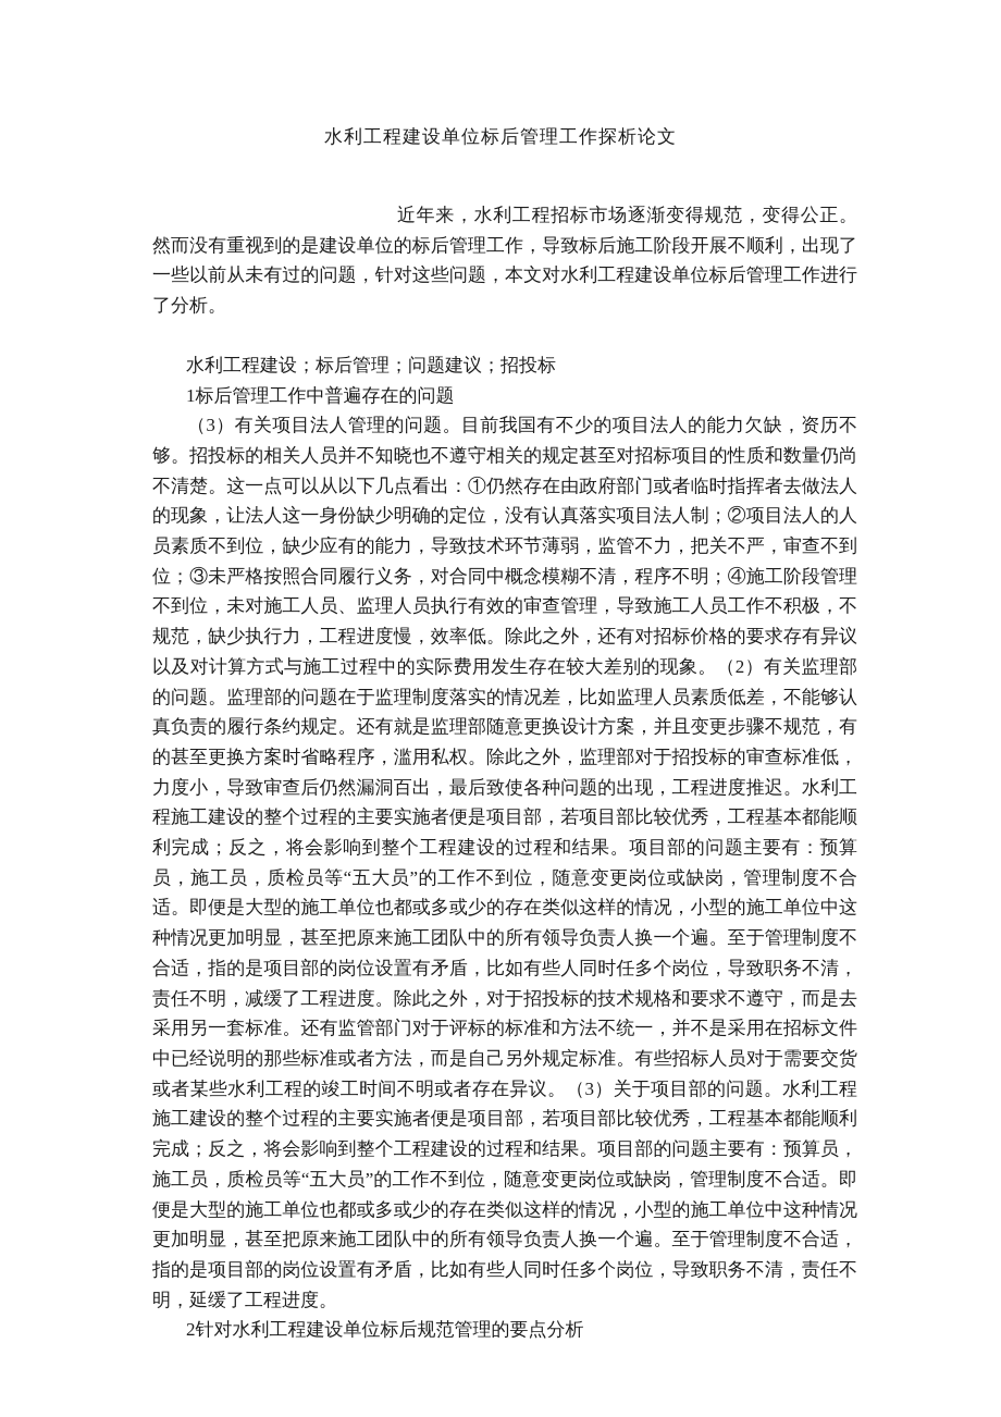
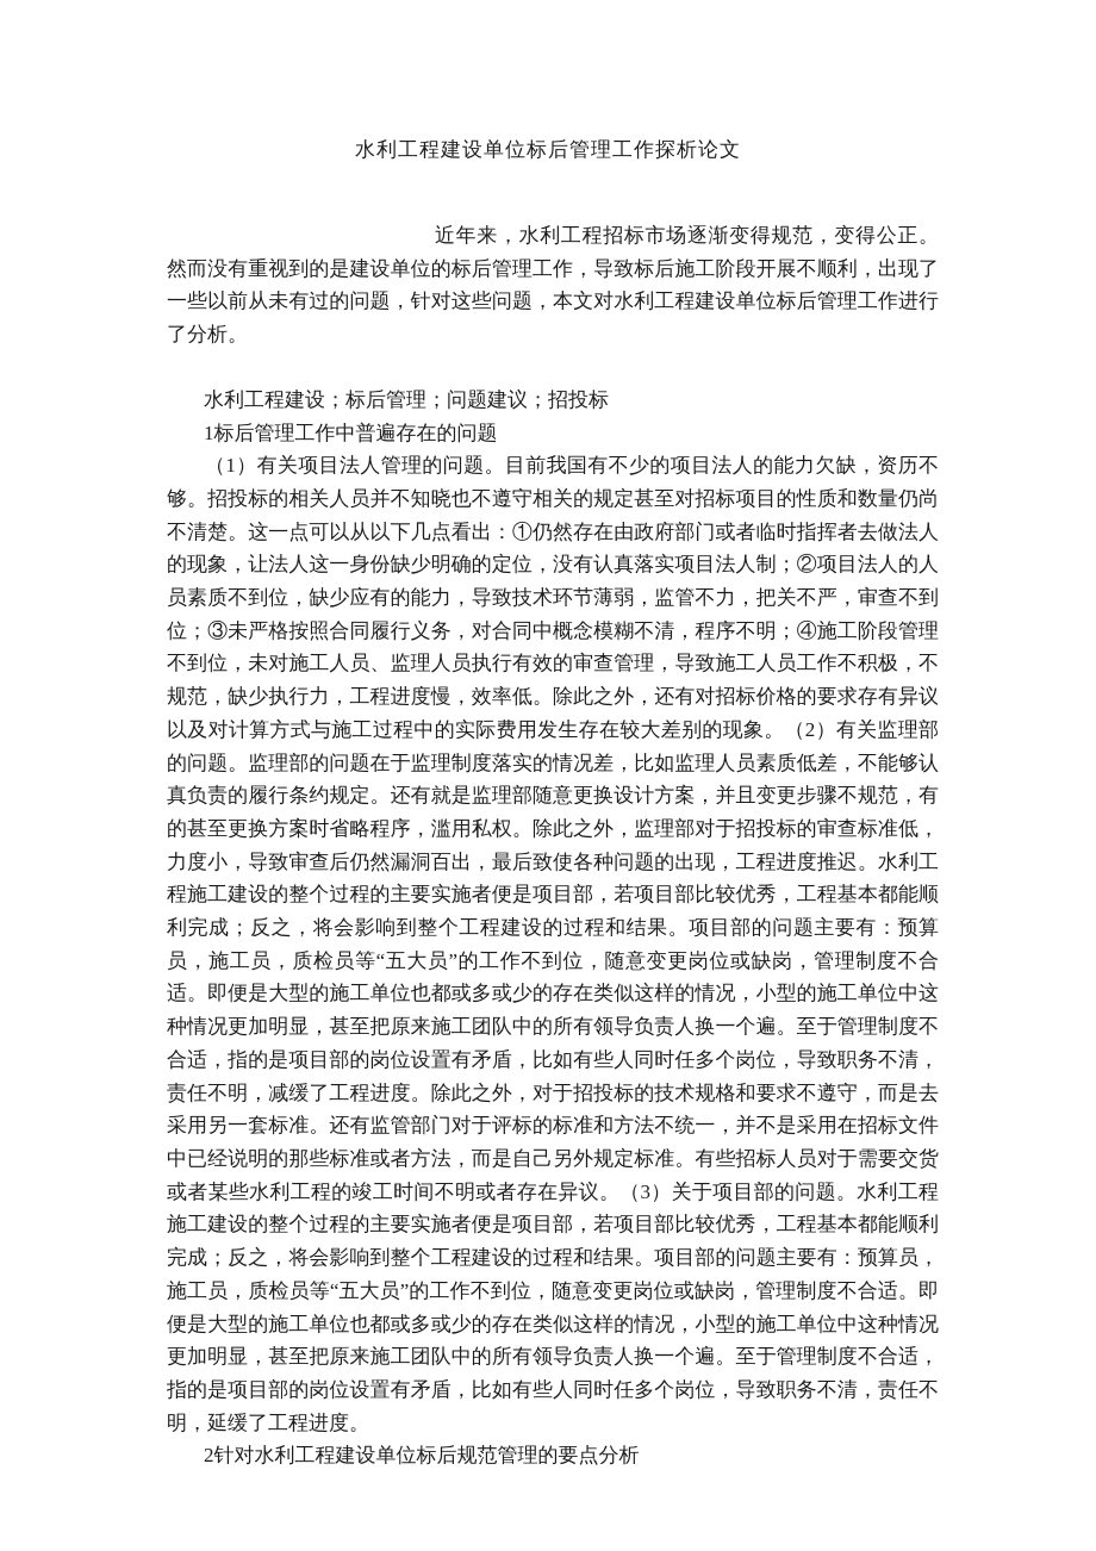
  水利工程建设单位标后管理工作探析论文
  近年来，水利工程招标市场逐渐变得规范，变得公正。然而没有重视到的是建设单位的标后管理工作，导致标后施工阶段开展不顺利，出现了一些以前从未有过的问题，针对这些问题，本文对水利工程建设单位标后管理工作进行了分析。
  水利工程建设；标后管理；问题建议；招投标
  1标后管理工作中普遍存在的问题
- （3）有关项目法人管理的问题。目前我国有不少的项目法人的能力欠缺，资历不够。招投标的相关人员并不知晓也不遵守相关的规定甚至对招标项目的性质和数量仍尚不清楚。这一点可以从以下几点看出：①仍然存在由政府部门或者临时指挥者去做法人的现象，让法人这一身份缺少明确的定位，没有认真落实项目法人制；②项目法人的人员素质不到位，缺少应有的能力，导致技术环节薄弱，监管不力，把关不严，审查不到位；③未严格按照合同履行义务，对合同中概念模糊不清，程序不明；④施工阶段管理不到位，未对施工人员、监理人员执行有效的审查管理，导致施工人员工作不积极，不规范，缺少执行力，工程进度慢，效率低。除此之外，还有对招标价格的要求存有异议以及对计算方式与施工过程中的实际费用发生存在较大差别的现象。（2）有关监理部的问题。监理部的问题在于监理制度落实的情况差，比如监理人员素质低差，不能够认真负责的履行条约规定。还有就是监理部随意更换设计方案，并且变更步骤不规范，有的甚至更换方案时省略程序，滥用私权。除此之外，监理部对于招投标的审查标准低，力度小，导致审查后仍然漏洞百出，最后致使各种问题的出现，工程进度推迟。水利工程施工建设的整个过程的主要实施者便是项目部，若项目部比较优秀，工程基本都能顺利完成；反之，将会影响到整个工程建设的过程和结果。项目部的问题主要有：预算员，施工员，质检员等“五大员”的工作不到位，随意变更岗位或缺岗，管理制度不合适。即便是大型的施工单位也都或多或少的存在类似这样的情况，小型的施工单位中这种情况更加明显，甚至把原来施工团队中的所有领导负责人换一个遍。至于管理制度不合适，指的是项目部的岗位设置有矛盾，比如有些人同时任多个岗位，导致职务不清，责任不明，减缓了工程进度。除此之外，对于招投标的技术规格和要求不遵守，而是去采用另一套标准。还有监管部门对于评标的标准和方法不统一，并不是采用在招标文件中已经说明的那些标准或者方法，而是自己另外规定标准。有些招标人员对于需要交货或者某些水利工程的竣工时间不明或者存在异议。（3）关于项目部的问题。水利工程施工建设的整个过程的主要实施者便是项目部，若项目部比较优秀，工程基本都能顺利完成；反之，将会影响到整个工程建设的过程和结果。项目部的问题主要有：预算员，施工员，质检员等“五大员”的工作不到位，随意变更岗位或缺岗，管理制度不合适。即便是大型的施工单位也都或多或少的存在类似这样的情况，小型的施工单位中这种情况更加明显，甚至把原来施工团队中的所有领导负责人换一个遍。至于管理制度不合适，指的是项目部的岗位设置有矛盾，比如有些人同时任多个岗位，导致职务不清，责任不明，延缓了工程进度。
+ （1）有关项目法人管理的问题。目前我国有不少的项目法人的能力欠缺，资历不够。招投标的相关人员并不知晓也不遵守相关的规定甚至对招标项目的性质和数量仍尚不清楚。这一点可以从以下几点看出：①仍然存在由政府部门或者临时指挥者去做法人的现象，让法人这一身份缺少明确的定位，没有认真落实项目法人制；②项目法人的人员素质不到位，缺少应有的能力，导致技术环节薄弱，监管不力，把关不严，审查不到位；③未严格按照合同履行义务，对合同中概念模糊不清，程序不明；④施工阶段管理不到位，未对施工人员、监理人员执行有效的审查管理，导致施工人员工作不积极，不规范，缺少执行力，工程进度慢，效率低。除此之外，还有对招标价格的要求存有异议以及对计算方式与施工过程中的实际费用发生存在较大差别的现象。（2）有关监理部的问题。监理部的问题在于监理制度落实的情况差，比如监理人员素质低差，不能够认真负责的履行条约规定。还有就是监理部随意更换设计方案，并且变更步骤不规范，有的甚至更换方案时省略程序，滥用私权。除此之外，监理部对于招投标的审查标准低，力度小，导致审查后仍然漏洞百出，最后致使各种问题的出现，工程进度推迟。水利工程施工建设的整个过程的主要实施者便是项目部，若项目部比较优秀，工程基本都能顺利完成；反之，将会影响到整个工程建设的过程和结果。项目部的问题主要有：预算员，施工员，质检员等“五大员”的工作不到位，随意变更岗位或缺岗，管理制度不合适。即便是大型的施工单位也都或多或少的存在类似这样的情况，小型的施工单位中这种情况更加明显，甚至把原来施工团队中的所有领导负责人换一个遍。至于管理制度不合适，指的是项目部的岗位设置有矛盾，比如有些人同时任多个岗位，导致职务不清，责任不明，减缓了工程进度。除此之外，对于招投标的技术规格和要求不遵守，而是去采用另一套标准。还有监管部门对于评标的标准和方法不统一，并不是采用在招标文件中已经说明的那些标准或者方法，而是自己另外规定标准。有些招标人员对于需要交货或者某些水利工程的竣工时间不明或者存在异议。（3）关于项目部的问题。水利工程施工建设的整个过程的主要实施者便是项目部，若项目部比较优秀，工程基本都能顺利完成；反之，将会影响到整个工程建设的过程和结果。项目部的问题主要有：预算员，施工员，质检员等“五大员”的工作不到位，随意变更岗位或缺岗，管理制度不合适。即便是大型的施工单位也都或多或少的存在类似这样的情况，小型的施工单位中这种情况更加明显，甚至把原来施工团队中的所有领导负责人换一个遍。至于管理制度不合适，指的是项目部的岗位设置有矛盾，比如有些人同时任多个岗位，导致职务不清，责任不明，延缓了工程进度。
  2针对水利工程建设单位标后规范管理的要点分析
